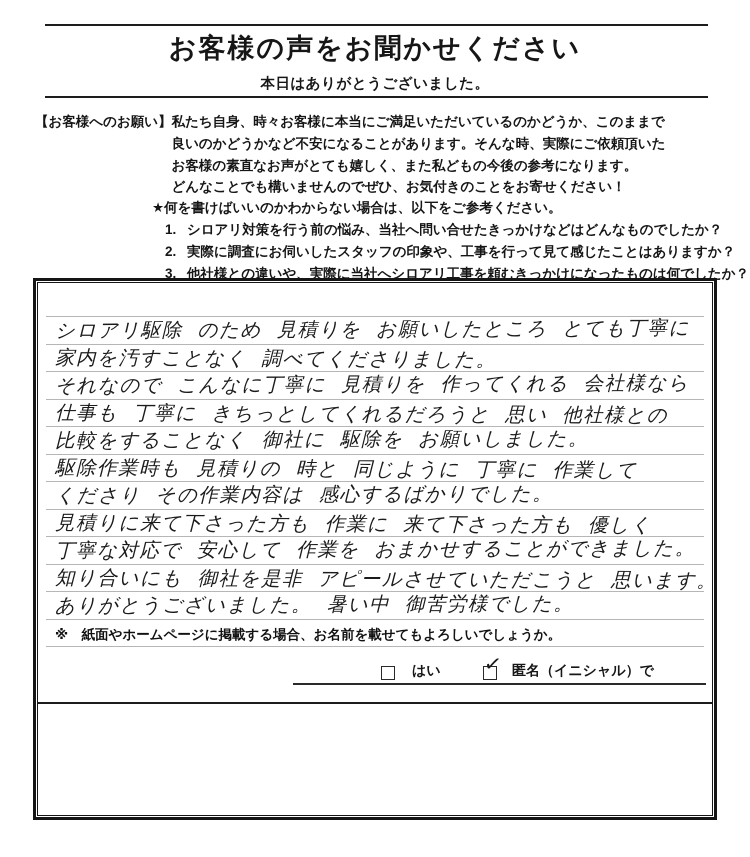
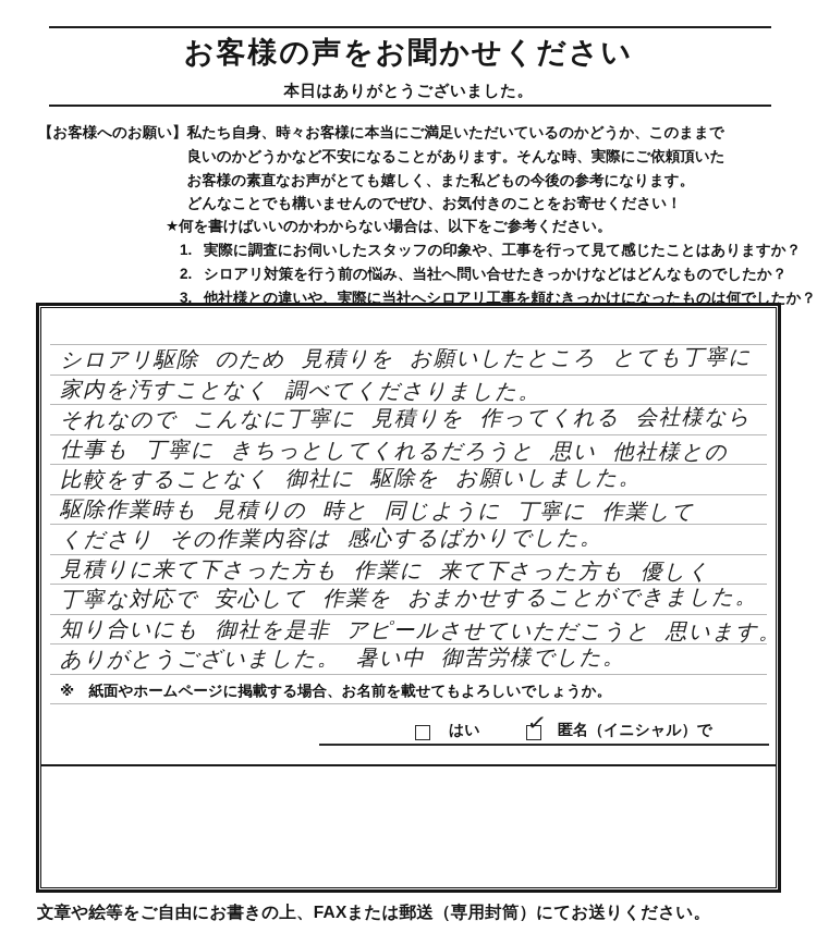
  お客様の声をお聞かせください
  本日はありがとうございました。
  【お客様へのお願い】
  私たち自身、時々お客様に本当にご満足いただいているのかどうか、このままで
  良いのかどうかなど不安になることがあります。そんな時、実際にご依頼頂いた
  お客様の素直なお声がとても嬉しく、また私どもの今後の参考になります。
  どんなことでも構いませんのでぜひ、お気付きのことをお寄せください！
  ★何を書けばいいのかわからない場合は、以下をご参考ください。
  1.
- シロアリ対策を行う前の悩み、当社へ問い合せたきっかけなどはどんなものでしたか？
+ 実際に調査にお伺いしたスタッフの印象や、工事を行って見て感じたことはありますか？
  2.
- 実際に調査にお伺いしたスタッフの印象や、工事を行って見て感じたことはありますか？
+ シロアリ対策を行う前の悩み、当社へ問い合せたきっかけなどはどんなものでしたか？
  3.
  他社様との違いや、実際に当社へシロアリ工事を頼むきっかけになったものは何でしたか？
  シロアリ駆除 のため 見積りを お願いしたところ とても丁寧に
  家内を汚すことなく 調べてくださりました。
  それなので こんなに丁寧に 見積りを 作ってくれる 会社様なら
  仕事も 丁寧に きちっとしてくれるだろうと 思い 他社様との
  比較をすることなく 御社に 駆除を お願いしました。
  駆除作業時も 見積りの 時と 同じように 丁寧に 作業して
  くださり その作業内容は 感心するばかりでした。
  見積りに来て下さった方も 作業に 来て下さった方も 優しく
  丁寧な対応で 安心して 作業を おまかせすることができました。
  知り合いにも 御社を是非 アピールさせていただこうと 思います。
  ありがとうございました。 暑い中 御苦労様でした。
  ※ 紙面やホームページに掲載する場合、お名前を載せてもよろしいでしょうか。
  はい
  匿名（イニシャル）で
+ 文章や絵等をご自由にお書きの上、FAXまたは郵送（専用封筒）にてお送りください。
